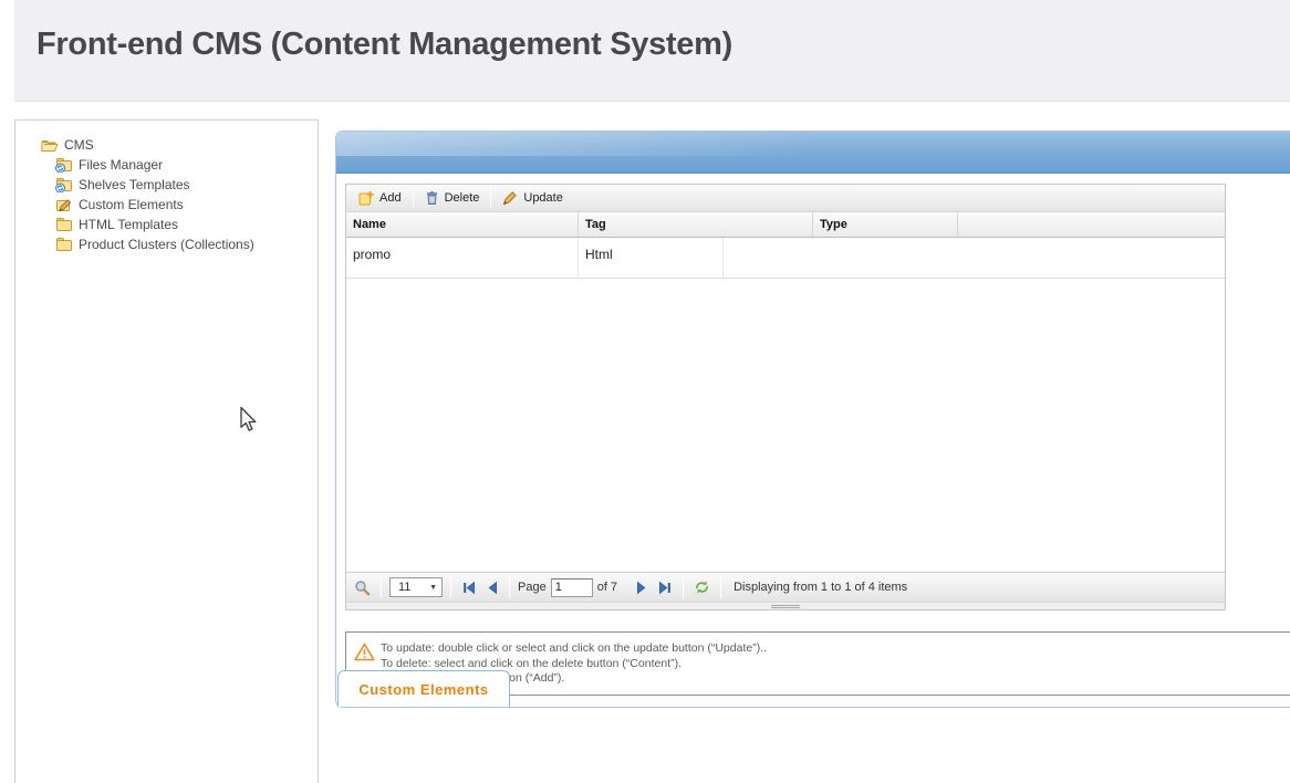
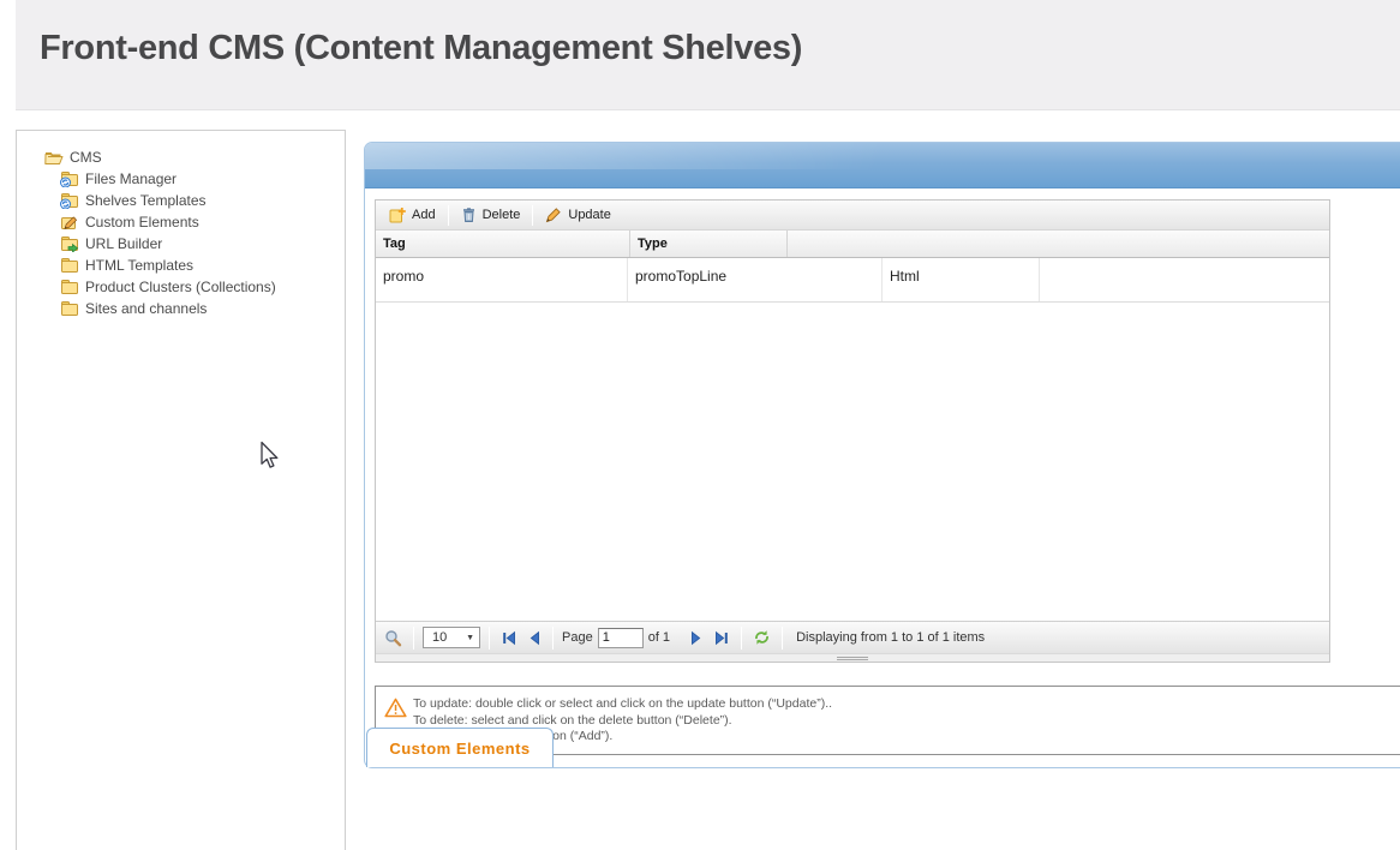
- Front-end CMS (Content Management System)
+ Front-end CMS (Content Management Shelves)
  CMS
  Files Manager
  Shelves Templates
  Custom Elements
+ URL Builder
  HTML Templates
  Product Clusters (Collections)
+ Sites and channels
  Custom Elements
  Add
  Delete
  Update
- Name
  Tag
  Type
  promo
+ promoTopLine
  Html
- 11
+ 10
  Page
  1
- of 7
+ of 1
- Displaying from 1 to 1 of 4 items
+ Displaying from 1 to 1 of 1 items
  To update: double click or select and click on the update button (“Update”)..
- To delete: select and click on the delete button (“Content”).
+ To delete: select and click on the delete button (“Delete”).
